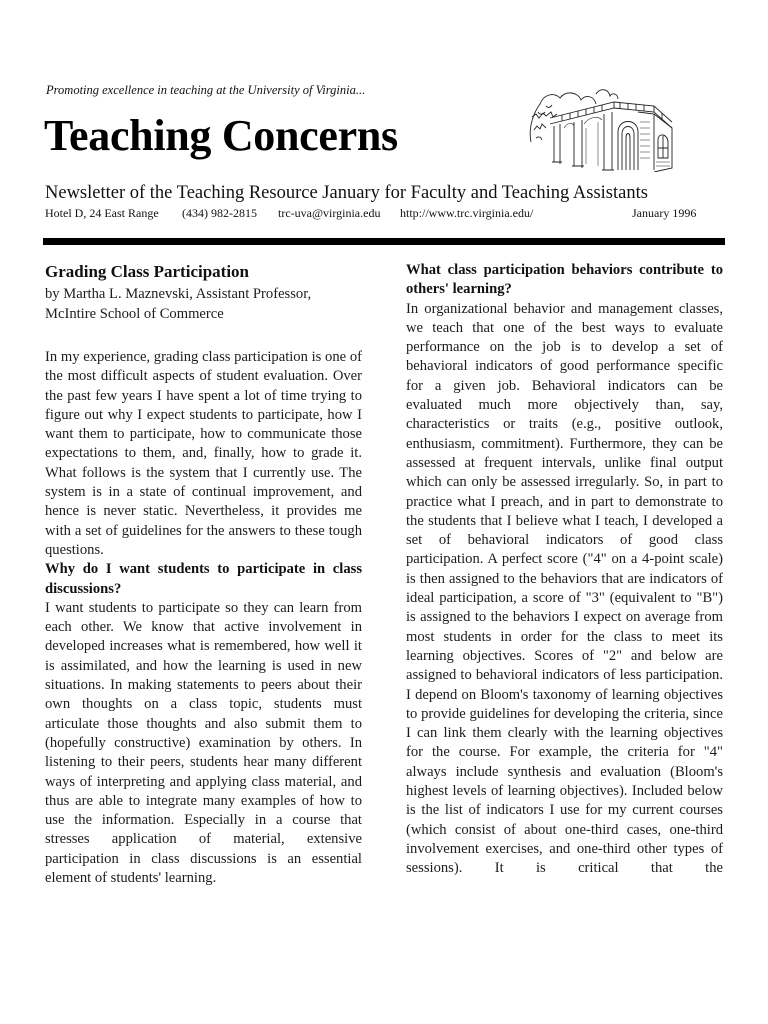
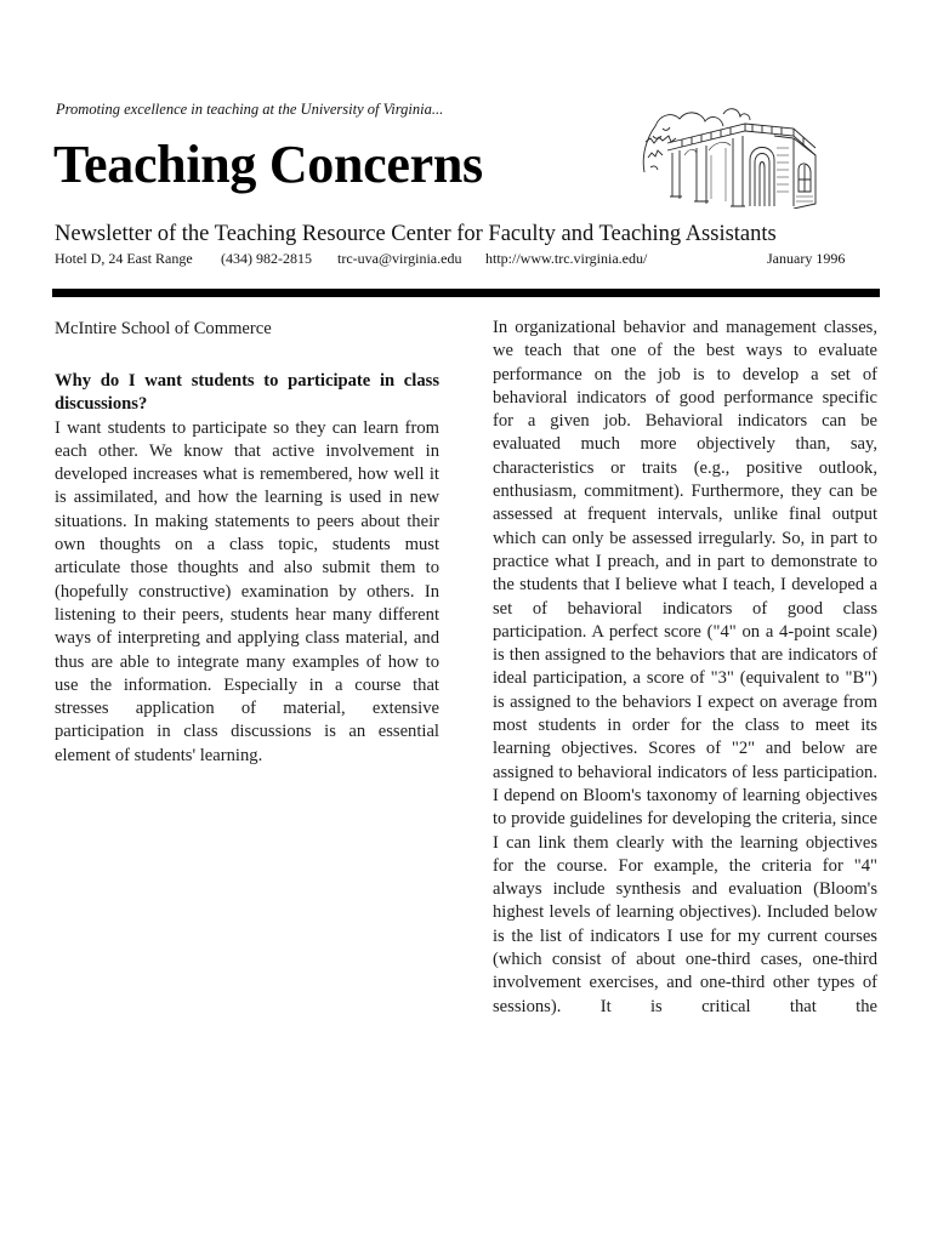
  Promoting excellence in teaching at the University of Virginia...
  Teaching Concerns
- Newsletter of the Teaching Resource January for Faculty and Teaching Assistants
+ Newsletter of the Teaching Resource Center for Faculty and Teaching Assistants
  Hotel D, 24 East Range
  (434) 982-2815
  trc-uva@virginia.edu
  http://www.trc.virginia.edu/
  January 1996
- Grading Class Participation
- by Martha L. Maznevski, Assistant Professor,
  McIntire School of Commerce
- In my experience, grading class participation is one of the most difficult aspects of student evaluation. Over the past few years I have spent a lot of time trying to figure out why I expect students to participate, how I want them to participate, how to communicate those expectations to them, and, finally, how to grade it. What follows is the system that I currently use. The system is in a state of continual improvement, and hence is never static. Nevertheless, it provides me with a set of guidelines for the answers to these tough questions.
  Why do I want students to participate in class discussions?
  I want students to participate so they can learn from each other. We know that active involvement in developed increases what is remembered, how well it is assimilated, and how the learning is used in new situations. In making statements to peers about their own thoughts on a class topic, students must articulate those thoughts and also submit them to (hopefully constructive) examination by others. In listening to their peers, students hear many different ways of interpreting and applying class material, and thus are able to integrate many examples of how to use the information. Especially in a course that stresses application of material, extensive participation in class discussions is an essential element of students' learning.
- What class participation behaviors contribute to others' learning?
  In organizational behavior and management classes, we teach that one of the best ways to evaluate performance on the job is to develop a set of behavioral indicators of good performance specific for a given job. Behavioral indicators can be evaluated much more objectively than, say, characteristics or traits (e.g., positive outlook, enthusiasm, commitment). Furthermore, they can be assessed at frequent intervals, unlike final output which can only be assessed irregularly. So, in part to practice what I preach, and in part to demonstrate to the students that I believe what I teach, I developed a set of behavioral indicators of good class participation. A perfect score ("4" on a 4-point scale) is then assigned to the behaviors that are indicators of ideal participation, a score of "3" (equivalent to "B") is assigned to the behaviors I expect on average from most students in order for the class to meet its learning objectives. Scores of "2" and below are assigned to behavioral indicators of less participation. I depend on Bloom's taxonomy of learning objectives to provide guidelines for developing the criteria, since I can link them clearly with the learning objectives for the course. For example, the criteria for "4" always include synthesis and evaluation (Bloom's highest levels of learning objectives). Included below is the list of indicators I use for my current courses (which consist of about one-third cases, one-third involvement exercises, and one-third other types of sessions). It is critical that the
